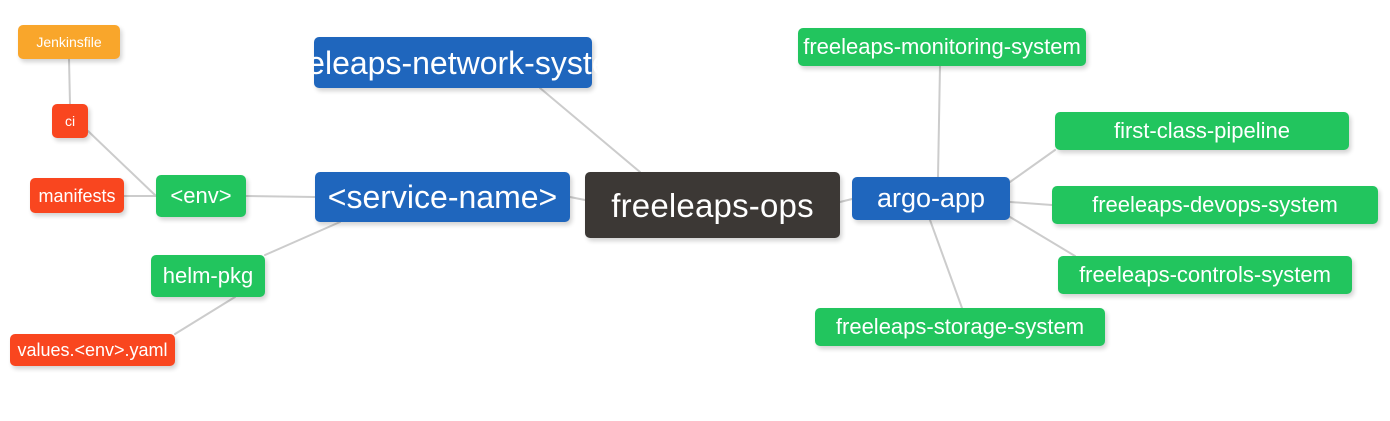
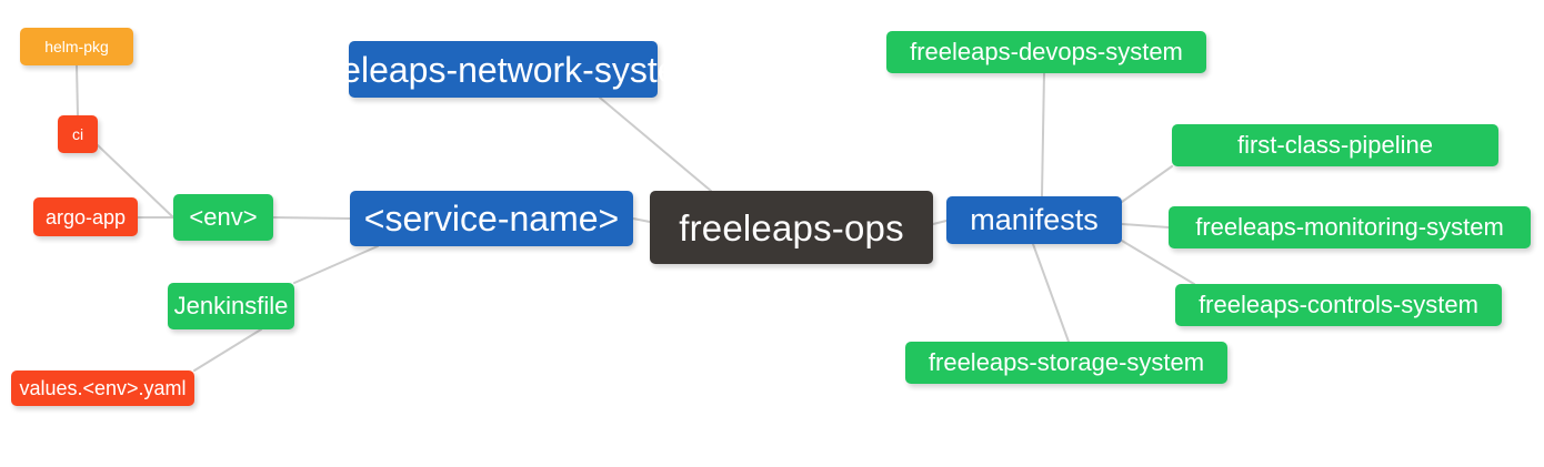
- Jenkinsfile
+ helm-pkg
  ci
- manifests
+ argo-app
  <env>
- helm-pkg
+ Jenkinsfile
  values.<env>.yaml
  freeleaps-network-system
  <service-name>
  freeleaps-ops
- argo-app
+ manifests
- freeleaps-monitoring-system
+ freeleaps-devops-system
  first-class-pipeline
- freeleaps-devops-system
+ freeleaps-monitoring-system
  freeleaps-controls-system
  freeleaps-storage-system
